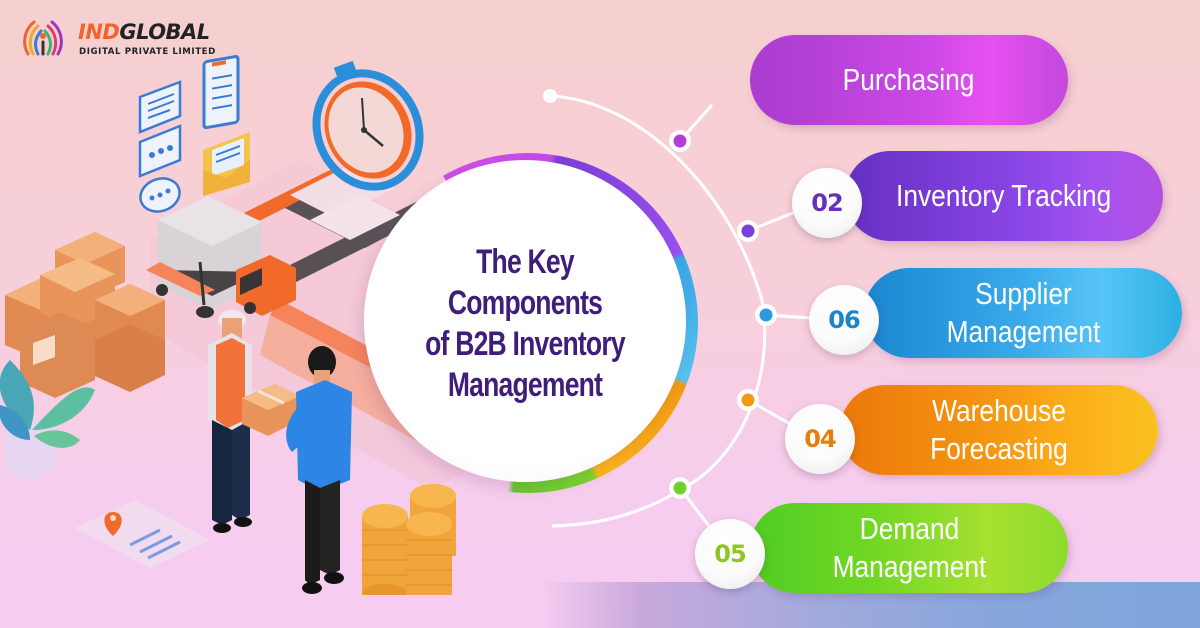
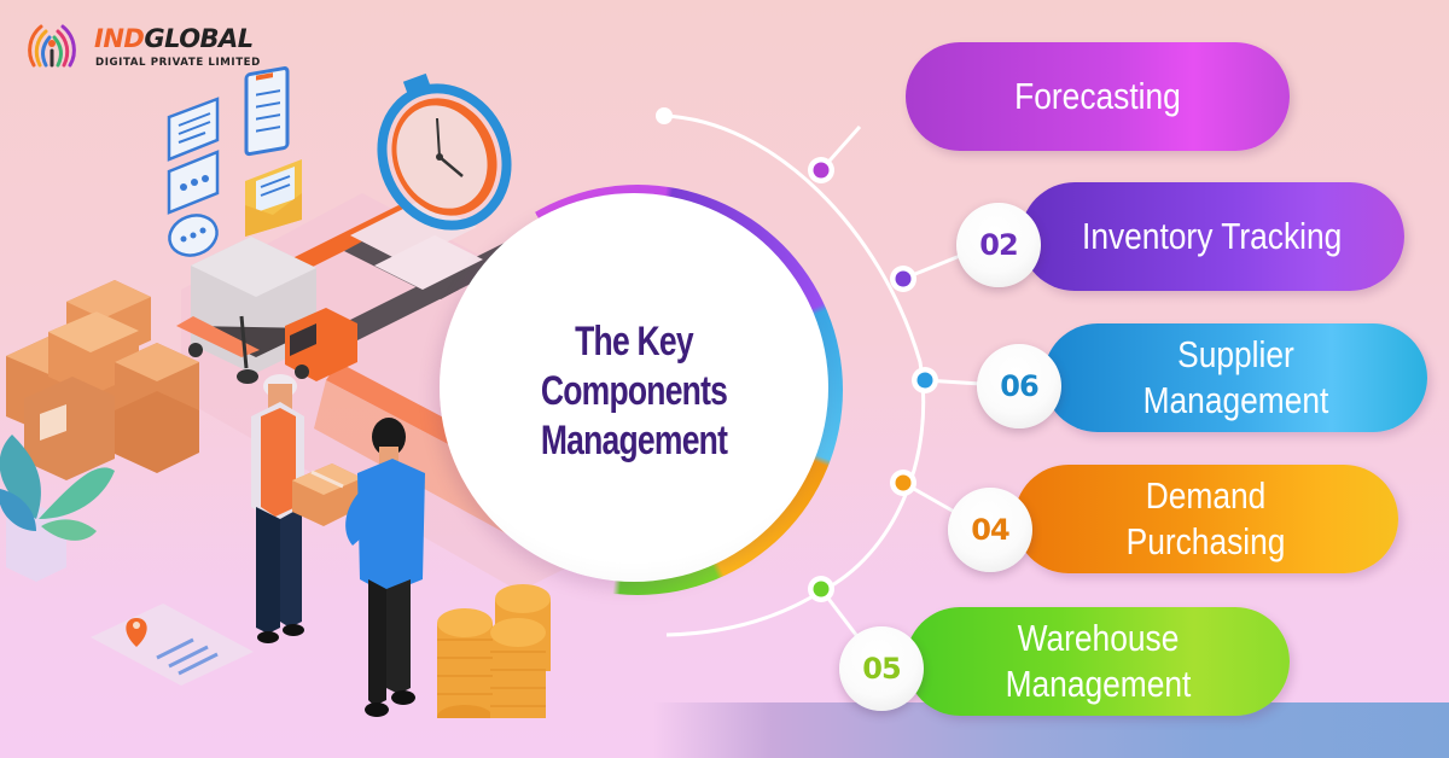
  INDGLOBAL
  DIGITAL PRIVATE LIMITED
  The Key
  Components
- of B2B Inventory
  Management
- Purchasing
+ Forecasting
  Inventory Tracking
  02
  Supplier
  Management
  06
- Warehouse
+ Demand
- Forecasting
+ Purchasing
  04
- Demand
+ Warehouse
  Management
  05
